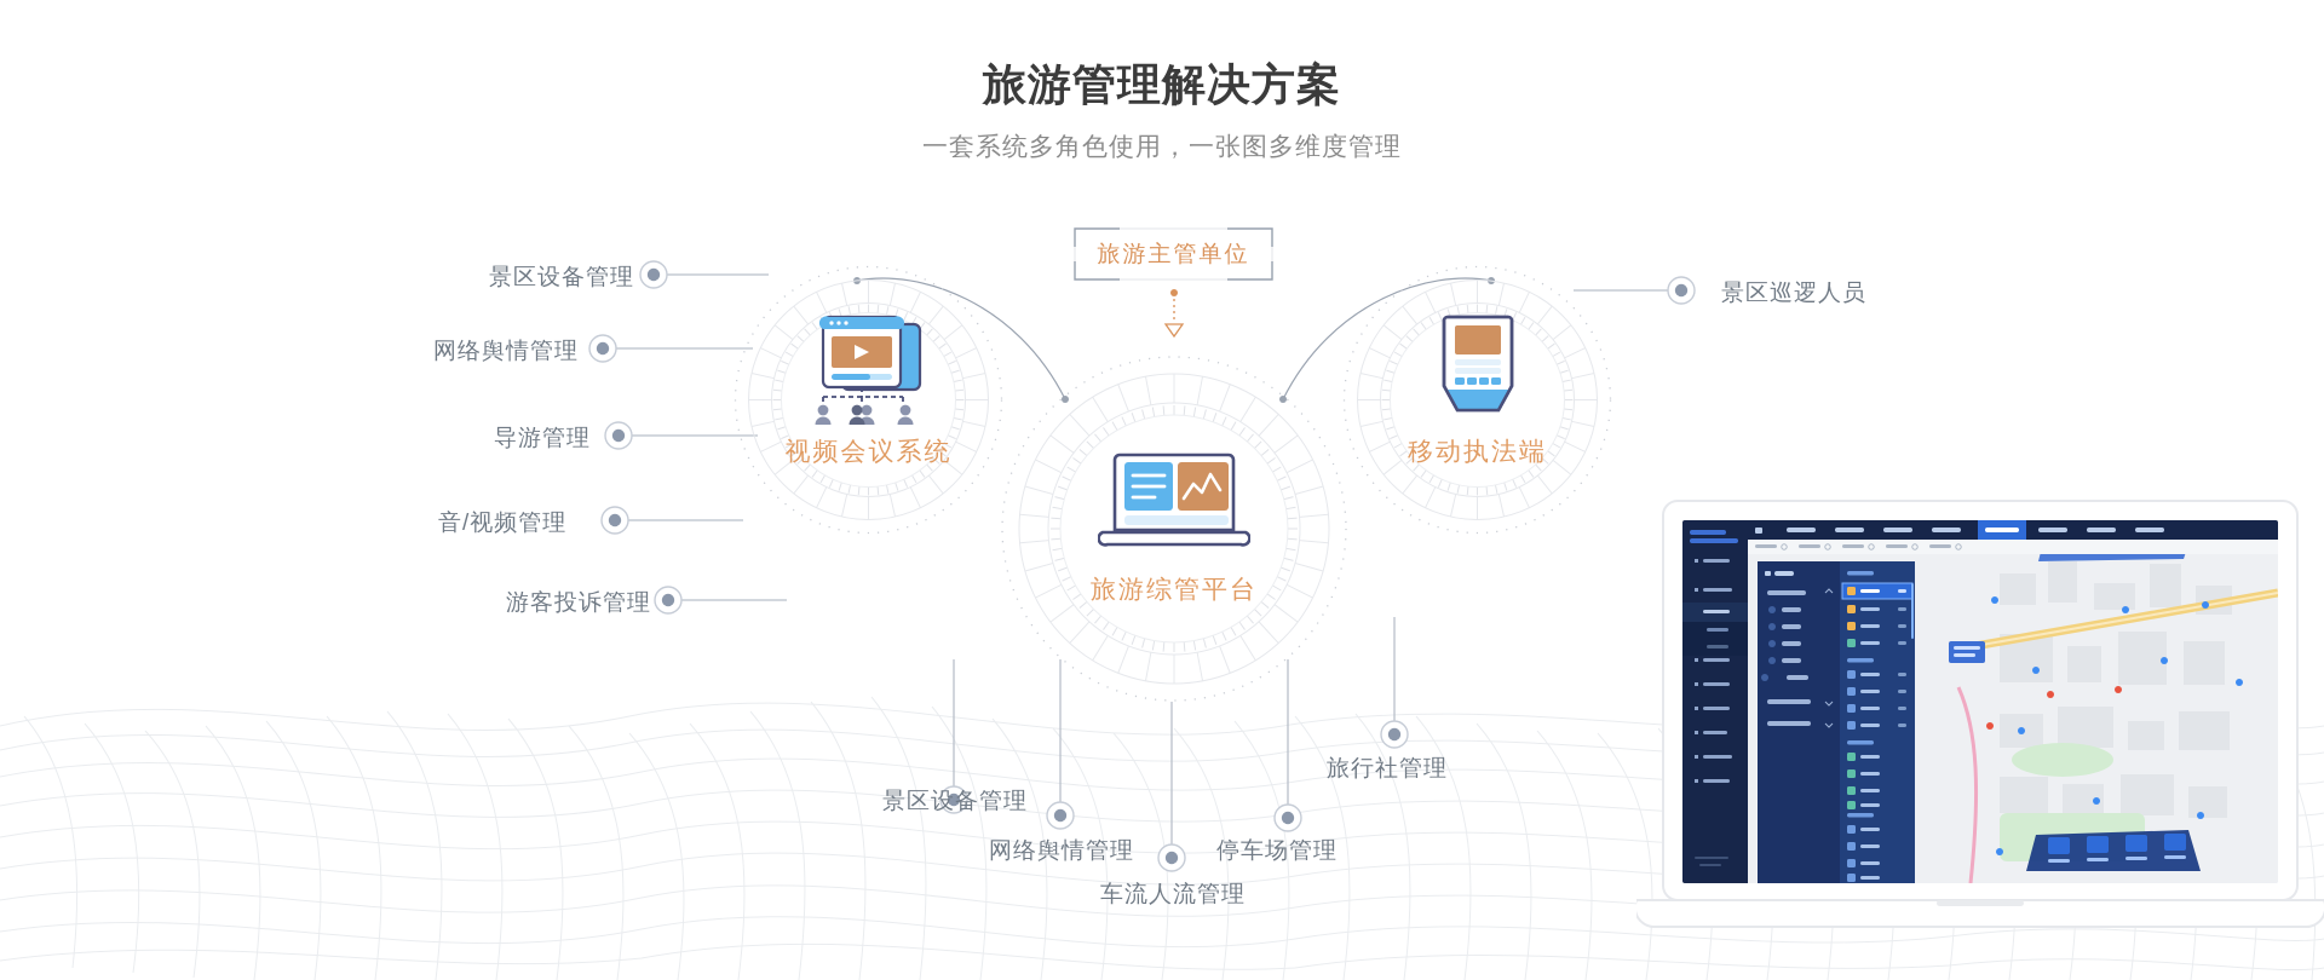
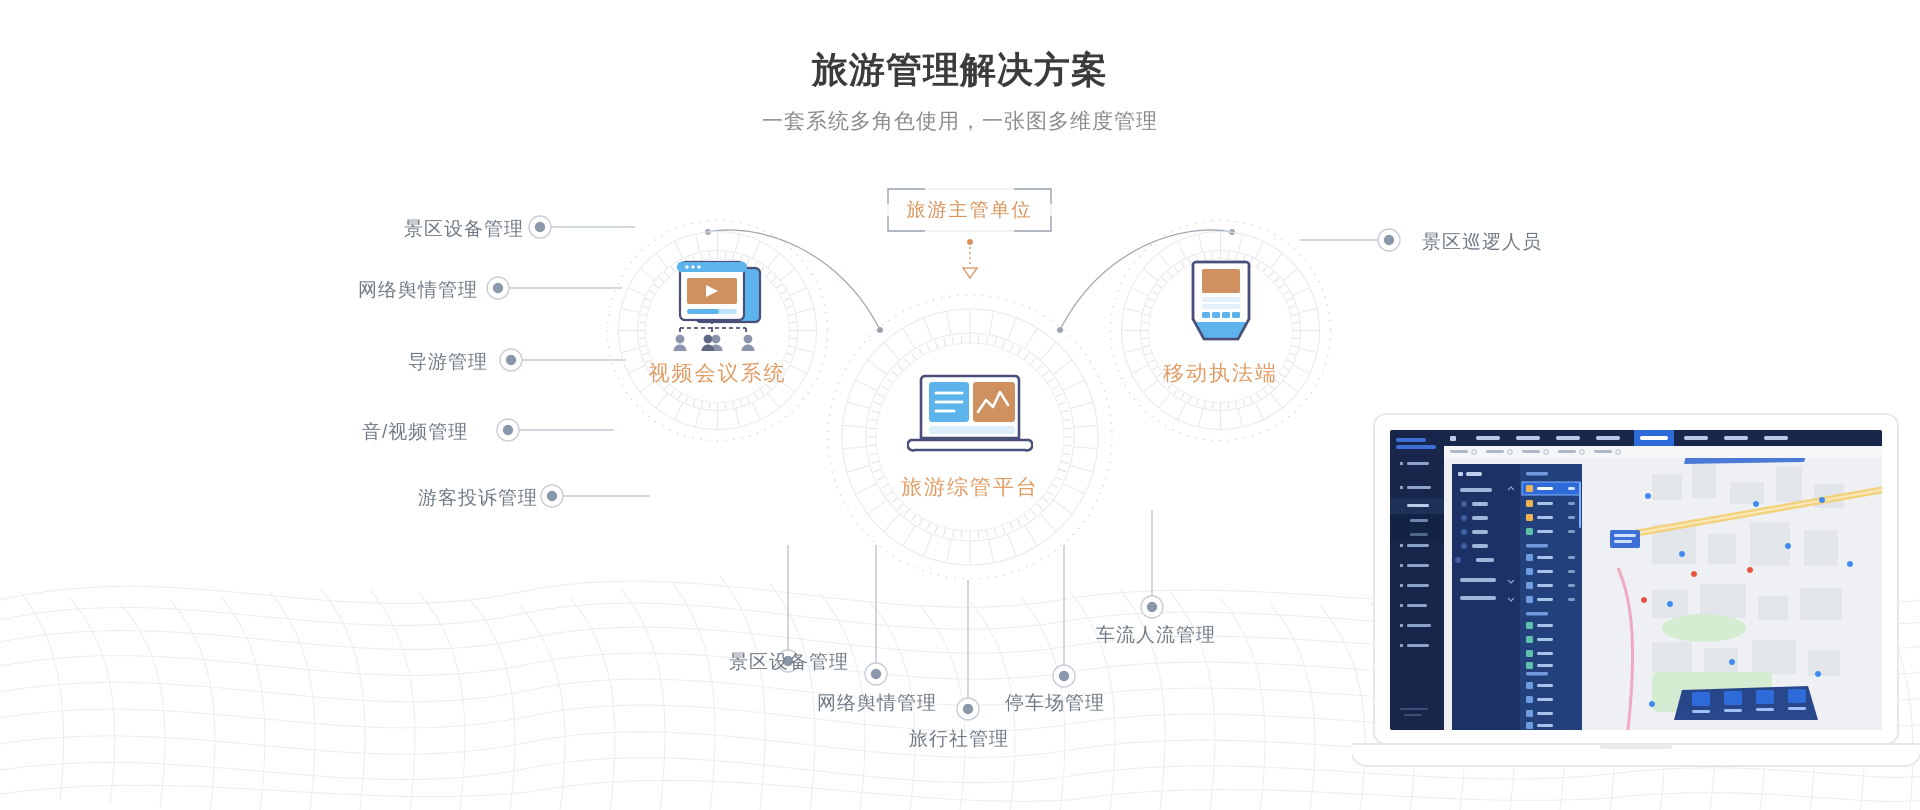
  旅游管理解决方案
  一套系统多角色使用，一张图多维度管理
  旅游主管单位
  视频会议系统
  旅游综管平台
  移动执法端
  景区设备管理
  网络舆情管理
  导游管理
  音/视频管理
  游客投诉管理
  景区巡逻人员
  景区设备管理
  网络舆情管理
- 车流人流管理
+ 旅行社管理
  停车场管理
- 旅行社管理
+ 车流人流管理
